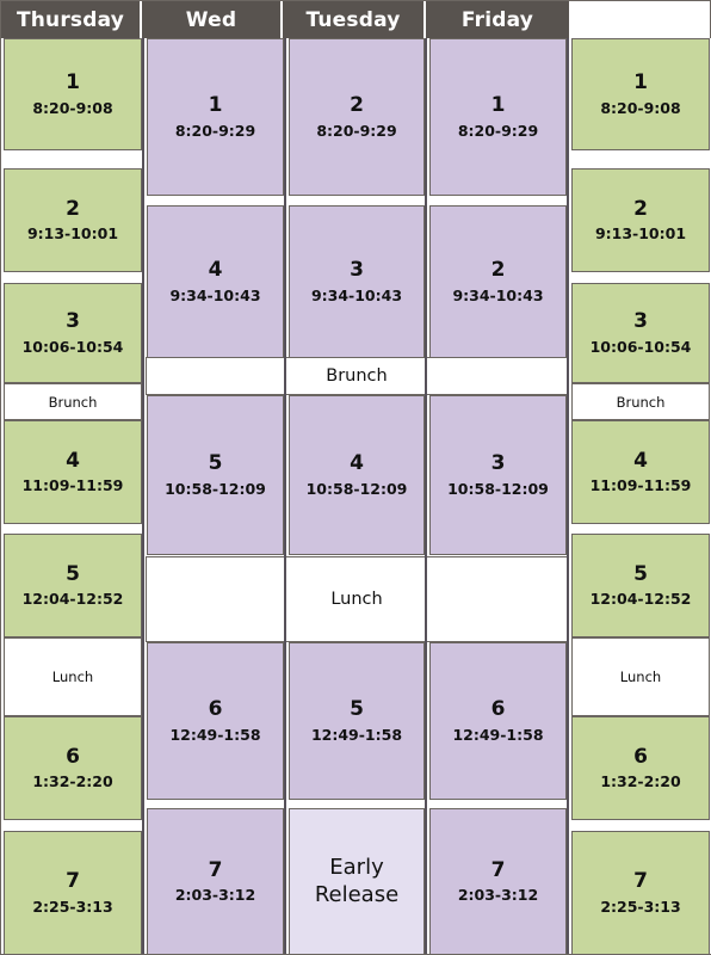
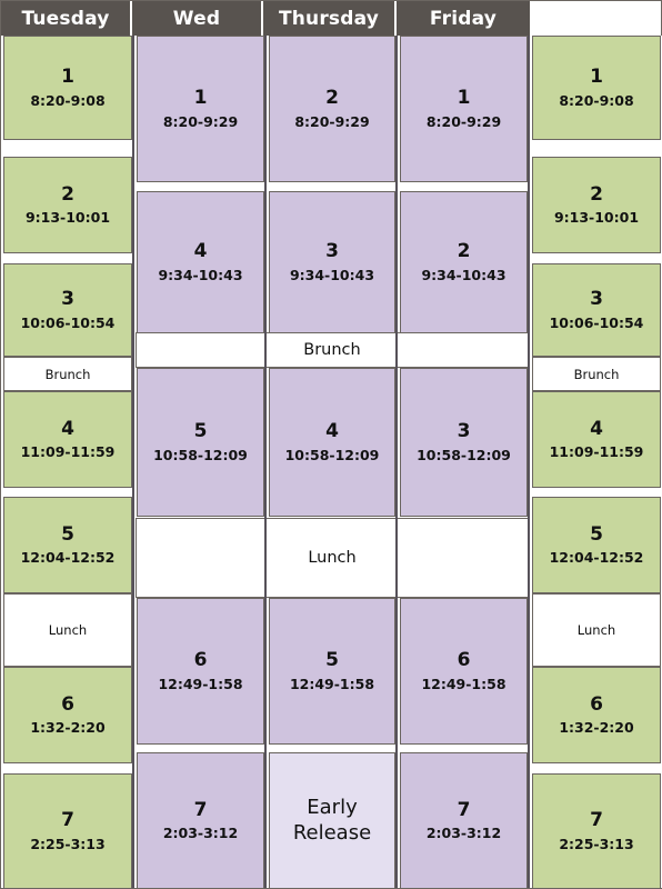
- Thursday
+ Tuesday
  Wed
- Tuesday
+ Thursday
  Friday
  1
  8:20-9:08
  2
  9:13-10:01
  3
  10:06-10:54
  Brunch
  4
  11:09-11:59
  5
  12:04-12:52
  Lunch
  6
  1:32-2:20
  7
  2:25-3:13
  1
  8:20-9:29
  4
  9:34-10:43
  5
  10:58-12:09
  6
  12:49-1:58
  7
  2:03-3:12
  2
  8:20-9:29
  3
  9:34-10:43
  4
  10:58-12:09
  5
  12:49-1:58
  Early
  Release
  1
  8:20-9:29
  2
  9:34-10:43
  3
  10:58-12:09
  6
  12:49-1:58
  7
  2:03-3:12
  1
  8:20-9:08
  2
  9:13-10:01
  3
  10:06-10:54
  Brunch
  4
  11:09-11:59
  5
  12:04-12:52
  Lunch
  6
  1:32-2:20
  7
  2:25-3:13
  Brunch
  Lunch
